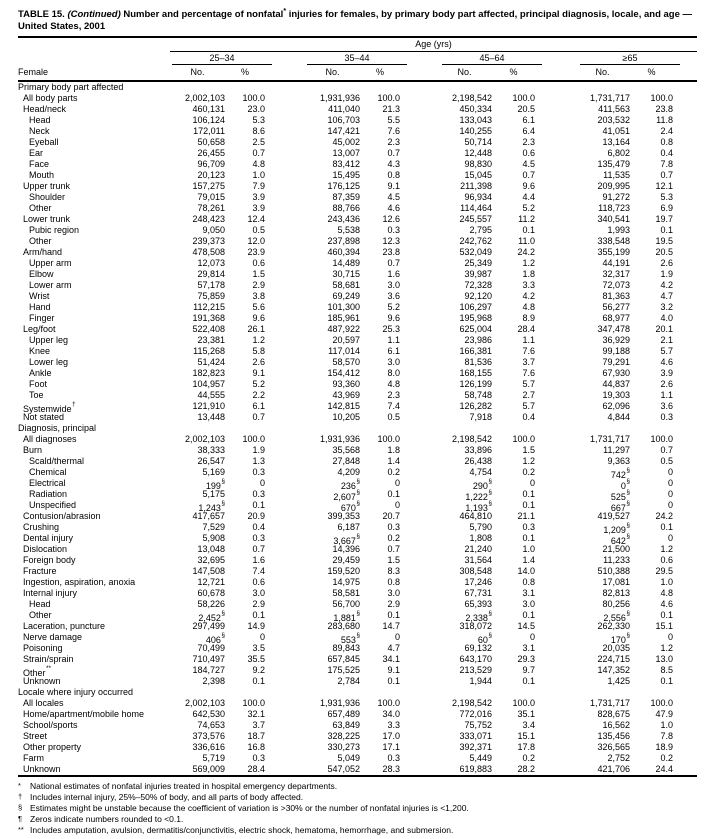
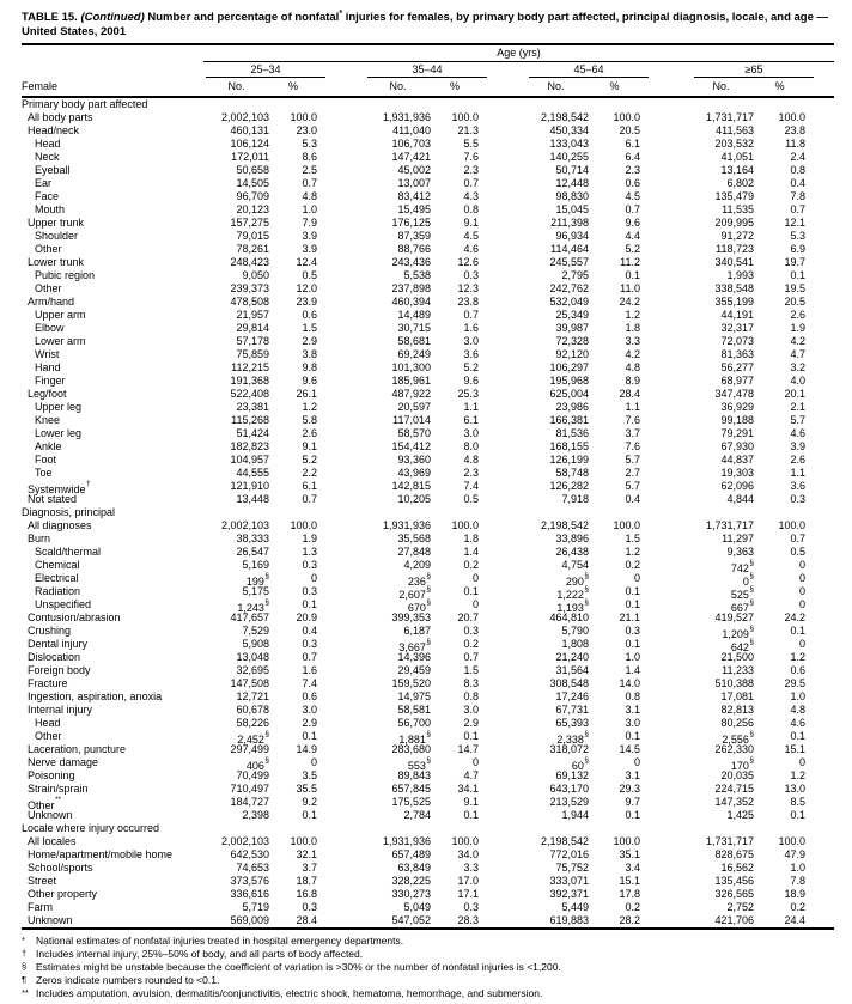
  TABLE 15. (Continued) Number and percentage of nonfatal injuries for females, by primary body part affected, principal diagnosis, locale, and age — United States, 2001
  Age (yrs)
  25–34
  35–44
  45–64
  ≥65
  Female
  No.
  %
  No.
  %
  No.
  %
  No.
  %
  Primary body part affected
  All body parts
  2,002,103
  100.0
  1,931,936
  100.0
  2,198,542
  100.0
  1,731,717
  100.0
  Head/neck
  460,131
  23.0
  411,040
  21.3
  450,334
  20.5
  411,563
  23.8
  Head
  106,124
  5.3
  106,703
  5.5
  133,043
  6.1
  203,532
  11.8
  Neck
  172,011
  8.6
  147,421
  7.6
  140,255
  6.4
  41,051
  2.4
  Eyeball
  50,658
  2.5
  45,002
  2.3
  50,714
  2.3
  13,164
  0.8
  Ear
- 26,455
+ 14,505
  0.7
  13,007
  0.7
  12,448
  0.6
  6,802
  0.4
  Face
  96,709
  4.8
  83,412
  4.3
  98,830
  4.5
  135,479
  7.8
  Mouth
  20,123
  1.0
  15,495
  0.8
  15,045
  0.7
  11,535
  0.7
  Upper trunk
  157,275
  7.9
  176,125
  9.1
  211,398
  9.6
  209,995
  12.1
  Shoulder
  79,015
  3.9
  87,359
  4.5
  96,934
  4.4
  91,272
  5.3
  Other
  78,261
  3.9
  88,766
  4.6
  114,464
  5.2
  118,723
  6.9
  Lower trunk
  248,423
  12.4
  243,436
  12.6
  245,557
  11.2
  340,541
  19.7
  Pubic region
  9,050
  0.5
  5,538
  0.3
  2,795
  0.1
  1,993
  0.1
  Other
  239,373
  12.0
  237,898
  12.3
  242,762
  11.0
  338,548
  19.5
  Arm/hand
  478,508
  23.9
  460,394
  23.8
  532,049
  24.2
  355,199
  20.5
  Upper arm
- 12,073
+ 21,957
  0.6
  14,489
  0.7
  25,349
  1.2
  44,191
  2.6
  Elbow
  29,814
  1.5
  30,715
  1.6
  39,987
  1.8
  32,317
  1.9
  Lower arm
  57,178
  2.9
  58,681
  3.0
  72,328
  3.3
  72,073
  4.2
  Wrist
  75,859
  3.8
  69,249
  3.6
  92,120
  4.2
  81,363
  4.7
  Hand
  112,215
- 5.6
+ 9.8
  101,300
  5.2
  106,297
  4.8
  56,277
  3.2
  Finger
  191,368
  9.6
  185,961
  9.6
  195,968
  8.9
  68,977
  4.0
  Leg/foot
  522,408
  26.1
  487,922
  25.3
  625,004
  28.4
  347,478
  20.1
  Upper leg
  23,381
  1.2
  20,597
  1.1
  23,986
  1.1
  36,929
  2.1
  Knee
  115,268
  5.8
  117,014
  6.1
  166,381
  7.6
  99,188
  5.7
  Lower leg
  51,424
  2.6
  58,570
  3.0
  81,536
  3.7
  79,291
  4.6
  Ankle
  182,823
  9.1
  154,412
  8.0
  168,155
  7.6
  67,930
  3.9
  Foot
  104,957
  5.2
  93,360
  4.8
  126,199
  5.7
  44,837
  2.6
  Toe
  44,555
  2.2
  43,969
  2.3
  58,748
  2.7
  19,303
  1.1
  Systemwide
  121,910
  6.1
  142,815
  7.4
  126,282
  5.7
  62,096
  3.6
  Not stated
  13,448
  0.7
  10,205
  0.5
  7,918
  0.4
  4,844
  0.3
  Diagnosis, principal
  All diagnoses
  2,002,103
  100.0
  1,931,936
  100.0
  2,198,542
  100.0
  1,731,717
  100.0
  Burn
  38,333
  1.9
  35,568
  1.8
  33,896
  1.5
  11,297
  0.7
  Scald/thermal
  26,547
  1.3
  27,848
  1.4
  26,438
  1.2
  9,363
  0.5
  Chemical
  5,169
  0.3
  4,209
  0.2
  4,754
  0.2
  742
  0
  Electrical
  199
  0
  236
  0
  290
  0
  0
  Radiation
  5,175
  0.3
  2,607
  0.1
  1,222
  0.1
  525
  0
  Unspecified
  1,243
  0.1
  670
  0
  1,193
  0.1
  667
  0
  Contusion/abrasion
  417,657
  20.9
  399,353
  20.7
  464,810
  21.1
  419,527
  24.2
  Crushing
  7,529
  0.4
  6,187
  0.3
  5,790
  0.3
  1,209
  0.1
  Dental injury
  5,908
  0.3
  3,667
  0.2
  1,808
  0.1
  642
  0
  Dislocation
  13,048
  0.7
  14,396
  0.7
  21,240
  1.0
  21,500
  1.2
  Foreign body
  32,695
  1.6
  29,459
  1.5
  31,564
  1.4
  11,233
  0.6
  Fracture
  147,508
  7.4
  159,520
  8.3
  308,548
  14.0
  510,388
  29.5
  Ingestion, aspiration, anoxia
  12,721
  0.6
  14,975
  0.8
  17,246
  0.8
  17,081
  1.0
  Internal injury
  60,678
  3.0
  58,581
  3.0
  67,731
  3.1
  82,813
  4.8
  Head
  58,226
  2.9
  56,700
  2.9
  65,393
  3.0
  80,256
  4.6
  Other
  2,452
  0.1
  1,881
  0.1
  2,338
  0.1
  2,556
  0.1
  Laceration, puncture
  297,499
  14.9
  283,680
  14.7
  318,072
  14.5
  262,330
  15.1
  Nerve damage
  406
  0
  553
  0
  0
  170
  0
  Poisoning
  70,499
  3.5
  89,843
  4.7
  69,132
  3.1
  20,035
  1.2
  Strain/sprain
  710,497
  35.5
  657,845
  34.1
  643,170
  29.3
  224,715
  13.0
  Other
  184,727
  9.2
  175,525
  9.1
  213,529
  9.7
  147,352
  8.5
  Unknown
  2,398
  0.1
  2,784
  0.1
  1,944
  0.1
  1,425
  0.1
  Locale where injury occurred
  All locales
  2,002,103
  100.0
  1,931,936
  100.0
  2,198,542
  100.0
  1,731,717
  100.0
  Home/apartment/mobile home
  642,530
  32.1
  657,489
  34.0
  772,016
  35.1
  828,675
  47.9
  School/sports
  74,653
  3.7
  63,849
  3.3
  75,752
  3.4
  16,562
  1.0
  Street
  373,576
  18.7
  328,225
  17.0
  333,071
  15.1
  135,456
  7.8
  Other property
  336,616
  16.8
  330,273
  17.1
  392,371
  17.8
  326,565
  18.9
  Farm
  5,719
  0.3
  5,049
  0.3
  5,449
  0.2
  2,752
  0.2
  Unknown
  569,009
  28.4
  547,052
  28.3
  619,883
  28.2
  421,706
  24.4
  *
  National estimates of nonfatal injuries treated in hospital emergency departments.
  †
  Includes internal injury, 25%–50% of body, and all parts of body affected.
  §
  Estimates might be unstable because the coefficient of variation is >30% or the number of nonfatal injuries is <1,200.
  ¶
  Zeros indicate numbers rounded to <0.1.
  **
  Includes amputation, avulsion, dermatitis/conjunctivitis, electric shock, hematoma, hemorrhage, and submersion.
